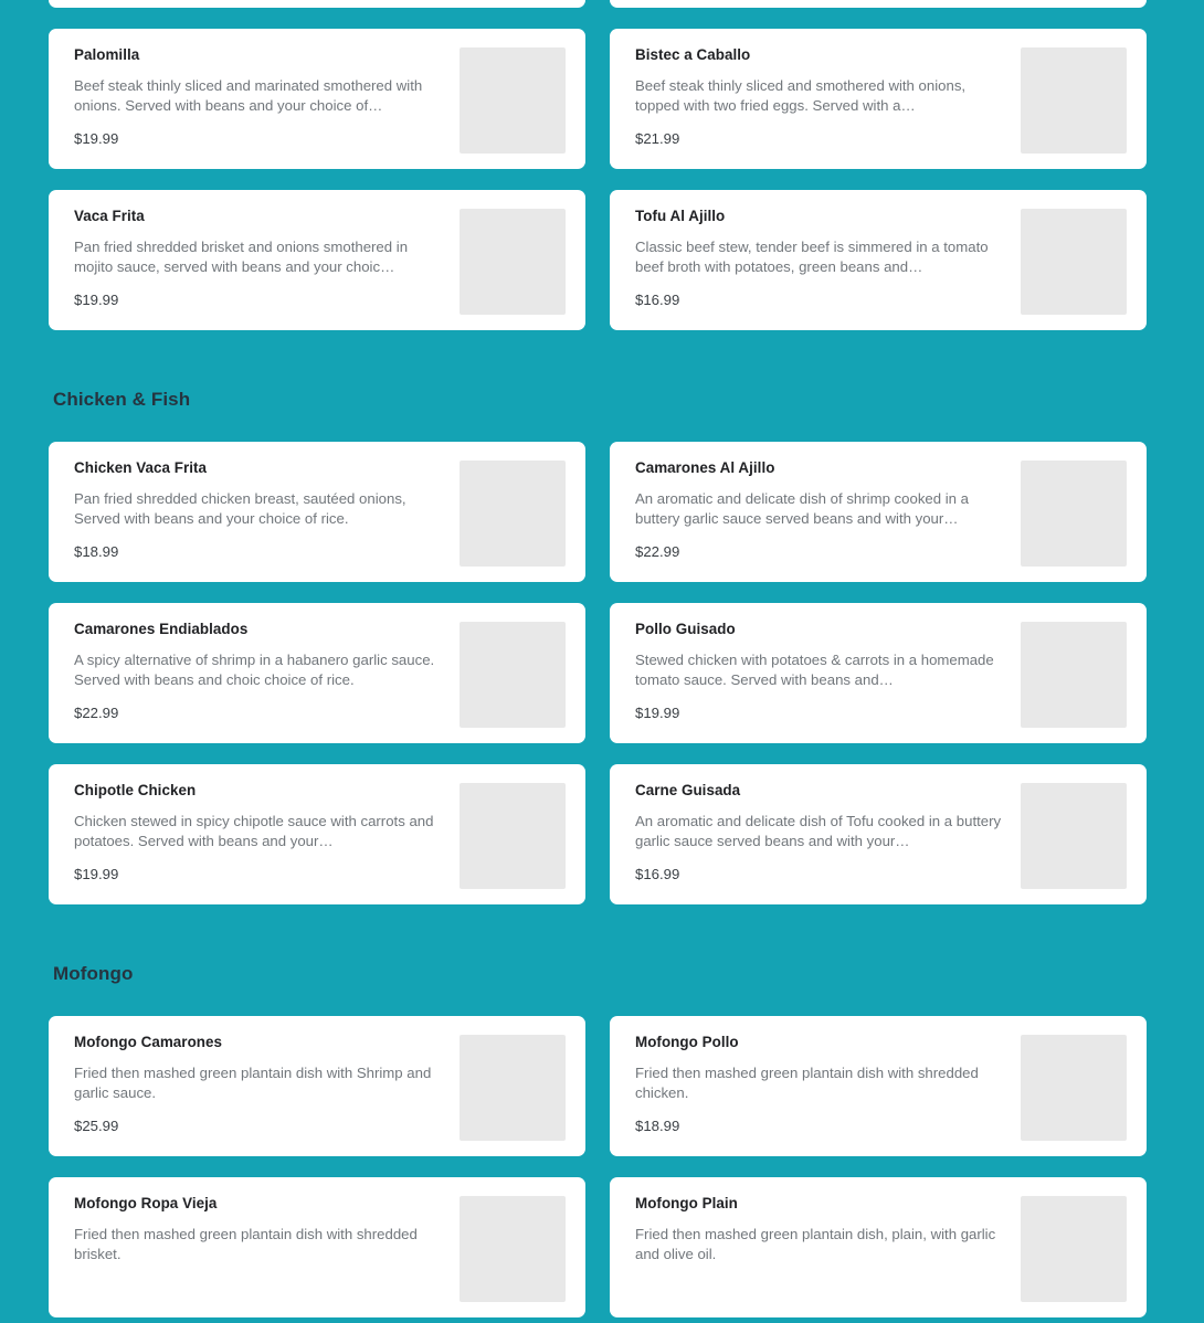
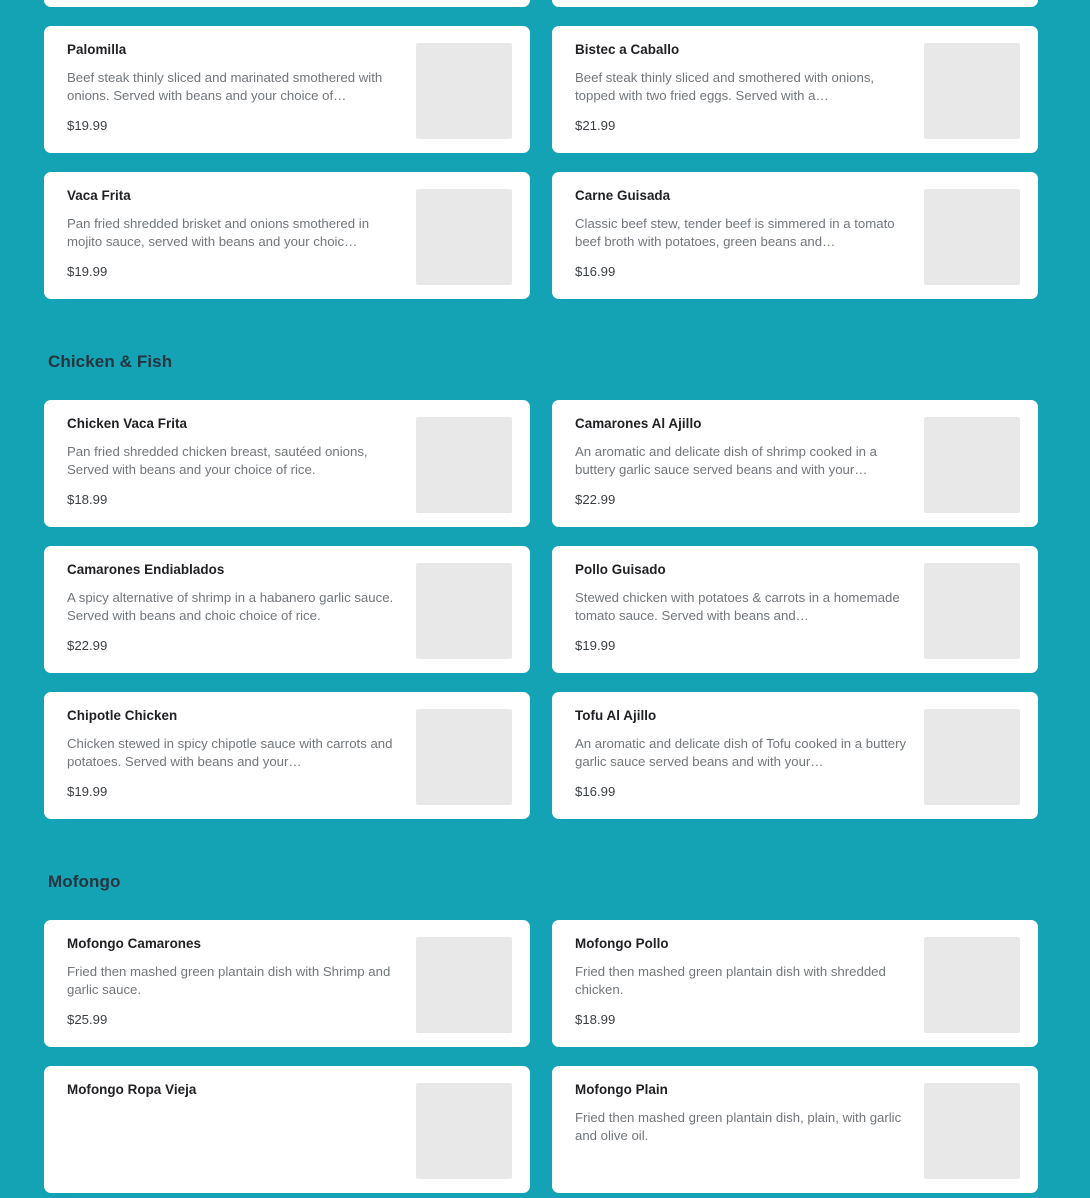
  Palomilla
  Beef steak thinly sliced and marinated smothered with onions. Served with beans and your choice of…
  $19.99
  Bistec a Caballo
  Beef steak thinly sliced and smothered with onions, topped with two fried eggs. Served with a…
  $21.99
  Vaca Frita
  Pan fried shredded brisket and onions smothered in mojito sauce, served with beans and your choic…
  $19.99
- Tofu Al Ajillo
+ Carne Guisada
  Classic beef stew, tender beef is simmered in a tomato beef broth with potatoes, green beans and…
  $16.99
  Chicken & Fish
  Chicken Vaca Frita
  Pan fried shredded chicken breast, sautéed onions, Served with beans and your choice of rice.
  $18.99
  Camarones Al Ajillo
  An aromatic and delicate dish of shrimp cooked in a buttery garlic sauce served beans and with your…
  $22.99
  Camarones Endiablados
  A spicy alternative of shrimp in a habanero garlic sauce. Served with beans and choic choice of rice.
  $22.99
  Pollo Guisado
  Stewed chicken with potatoes & carrots in a homemade tomato sauce. Served with beans and…
  $19.99
  Chipotle Chicken
  Chicken stewed in spicy chipotle sauce with carrots and potatoes. Served with beans and your…
  $19.99
- Carne Guisada
+ Tofu Al Ajillo
  An aromatic and delicate dish of Tofu cooked in a buttery garlic sauce served beans and with your…
  $16.99
  Mofongo
  Mofongo Camarones
  Fried then mashed green plantain dish with Shrimp and garlic sauce.
  $25.99
  Mofongo Pollo
  Fried then mashed green plantain dish with shredded chicken.
  $18.99
  Mofongo Ropa Vieja
- Fried then mashed green plantain dish with shredded brisket.
  Mofongo Plain
  Fried then mashed green plantain dish, plain, with garlic and olive oil.
